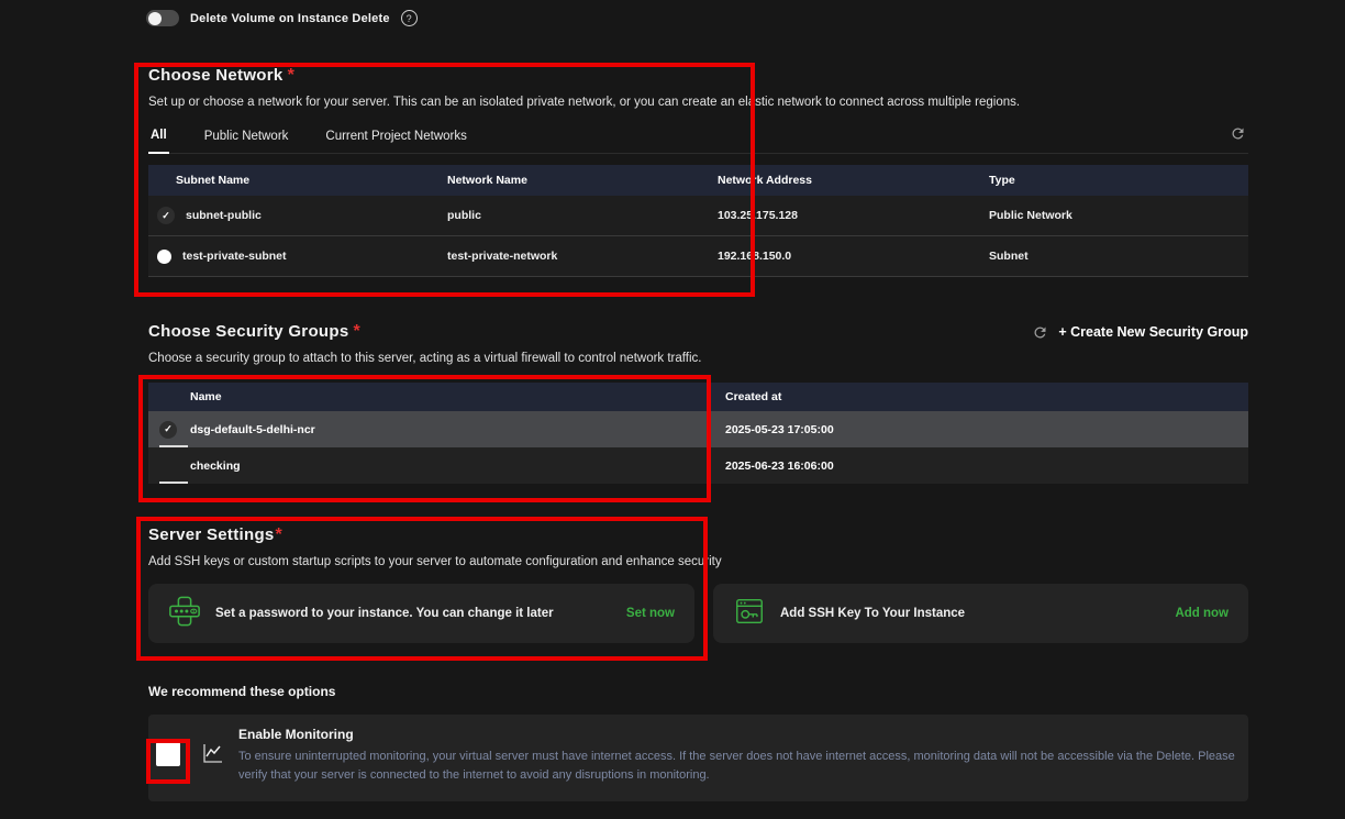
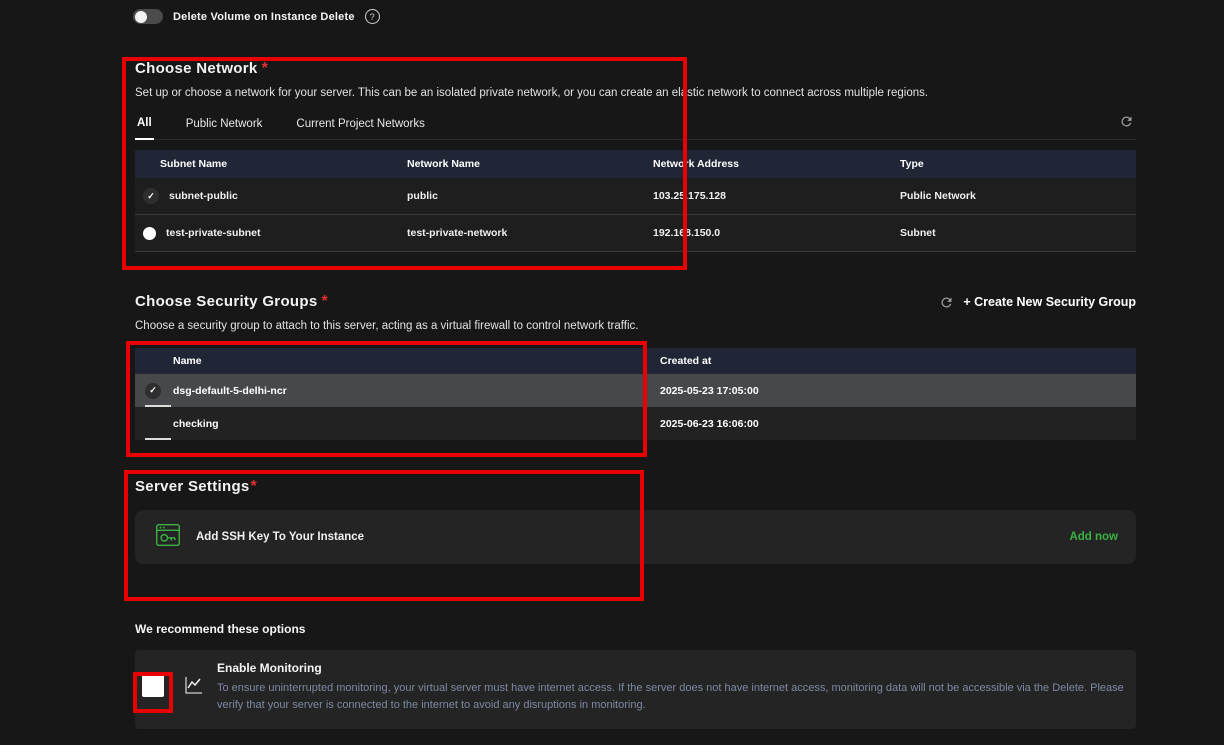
  Delete Volume on Instance Delete
  ?
  Choose Network *
  Set up or choose a network for your server. This can be an isolated private network, or you can create an elastic network to connect across multiple regions.
  All
  Public Network
  Current Project Networks
  Subnet Name
  Network Name
  Network Address
  Type
  ✓
  subnet-public
  public
  103.25.175.128
  Public Network
  test-private-subnet
  test-private-network
  192.168.150.0
  Subnet
  Choose Security Groups *
  + Create New Security Group
  Choose a security group to attach to this server, acting as a virtual firewall to control network traffic.
  Name
  Created at
  ✓
  dsg-default-5-delhi-ncr
  2025-05-23 17:05:00
  checking
  2025-06-23 16:06:00
  Server Settings*
- Add SSH keys or custom startup scripts to your server to automate configuration and enhance security
- Set a password to your instance. You can change it later
- Set now
  Add SSH Key To Your Instance
  Add now
  We recommend these options
  Enable Monitoring
  To ensure uninterrupted monitoring, your virtual server must have internet access. If the server does not have internet access, monitoring data will not be accessible via the Delete. Please verify that your server is connected to the internet to avoid any disruptions in monitoring.
